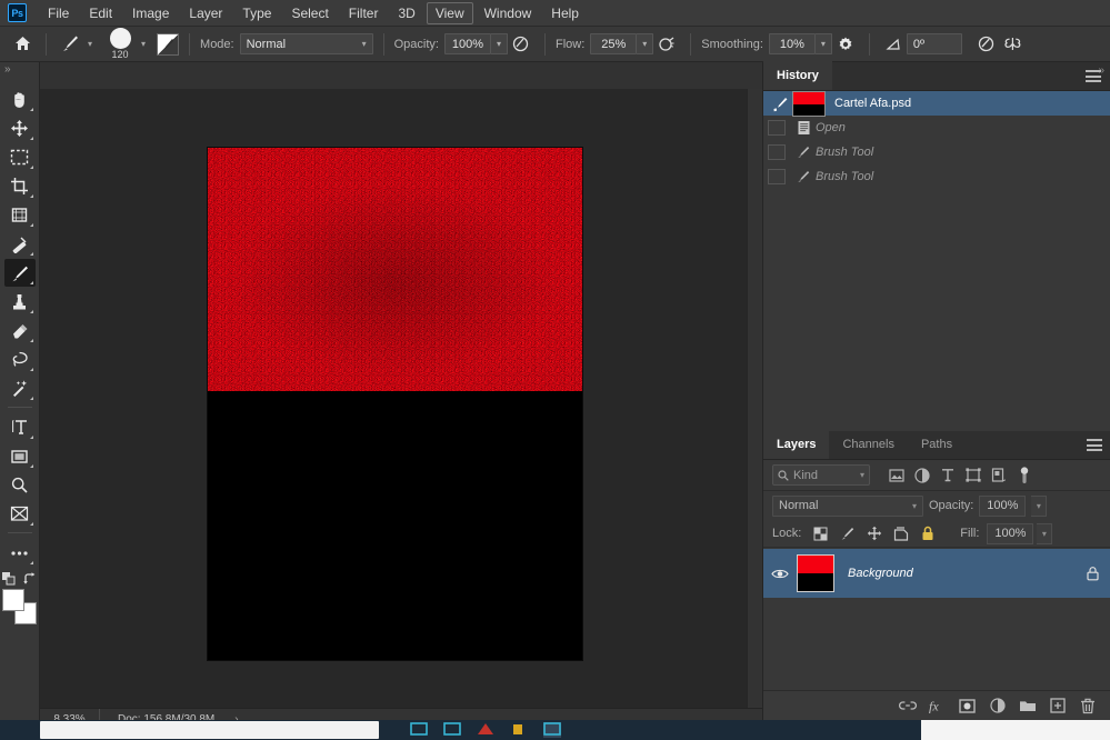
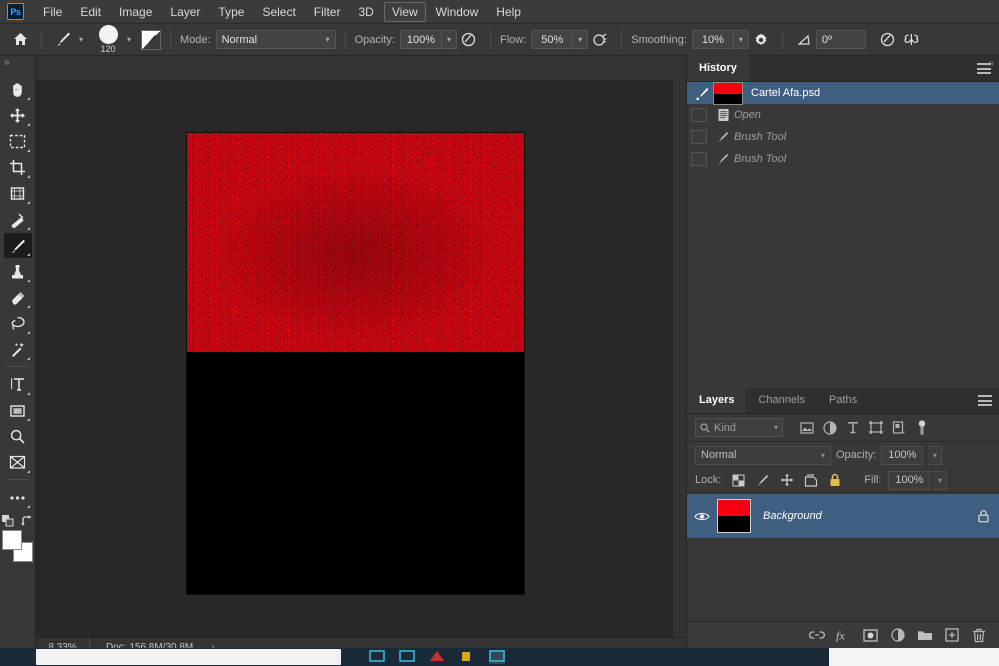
  Ps
  File
  Edit
  Image
  Layer
  Type
  Select
  Filter
  3D
  View
  Window
  Help
  ▾
  120
  ▾
  Mode:
  Normal
  ▾
  Opacity:
  100%
  ▾
  Flow:
- 25%
+ 50%
  ▾
  Smoothing:
  10%
  ▾
  0º
  »
  8,33%
  Doc: 156,8M/30,8M
  ›
  History
  »
  Cartel Afa.psd
  Open
  Brush Tool
  Brush Tool
  Layers
  Channels
  Paths
  Kind
  ▾
  Normal
  ▾
  Opacity:
  100%
  ▾
  Lock:
  Fill:
  100%
  ▾
  Background
  fx
